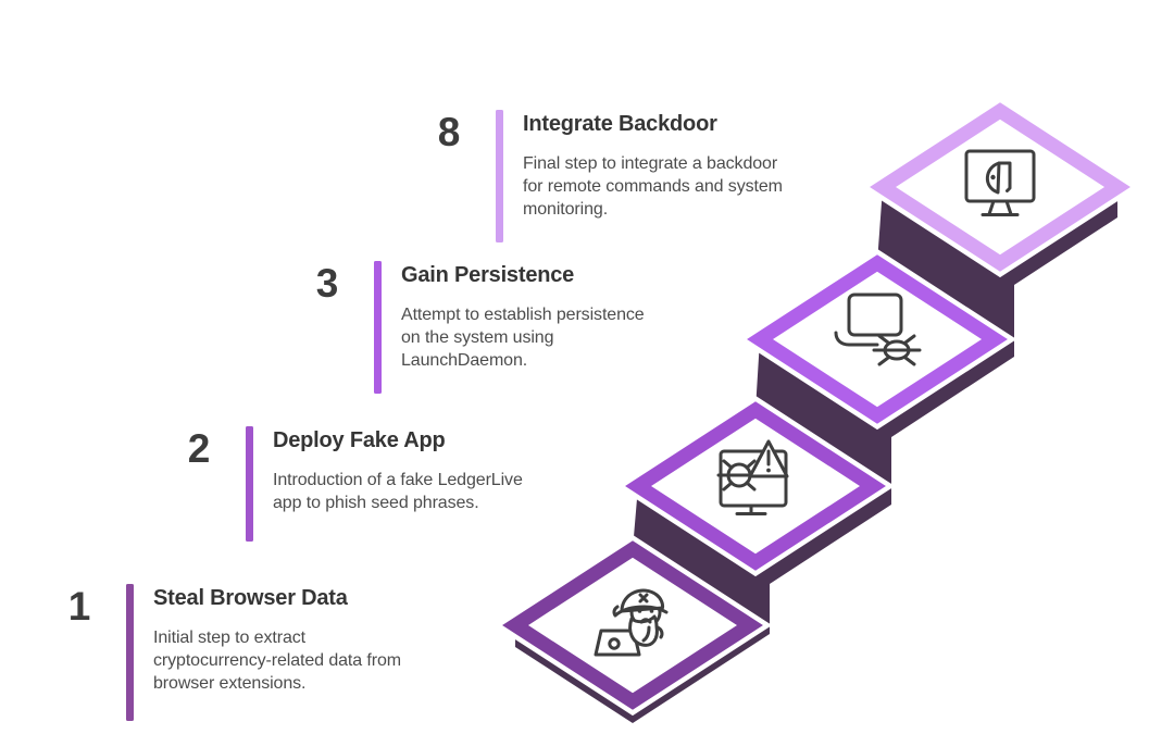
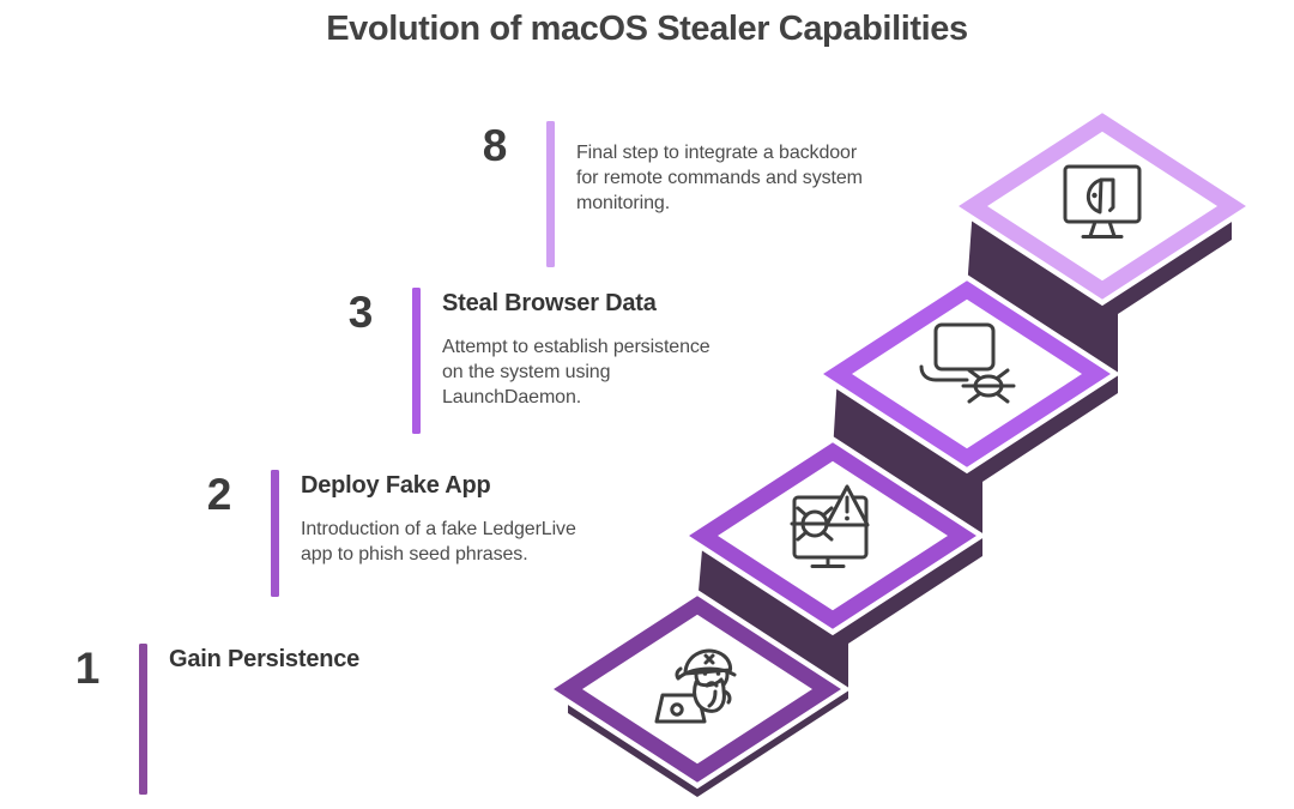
+ Evolution of macOS Stealer Capabilities
  1
- Steal Browser Data
+ Gain Persistence
- Initial step to extract
- cryptocurrency-related data from
- browser extensions.
  2
  Deploy Fake App
  Introduction of a fake LedgerLive
  app to phish seed phrases.
  3
- Gain Persistence
+ Steal Browser Data
  Attempt to establish persistence
  on the system using
  LaunchDaemon.
  8
- Integrate Backdoor
  Final step to integrate a backdoor
  for remote commands and system
  monitoring.
